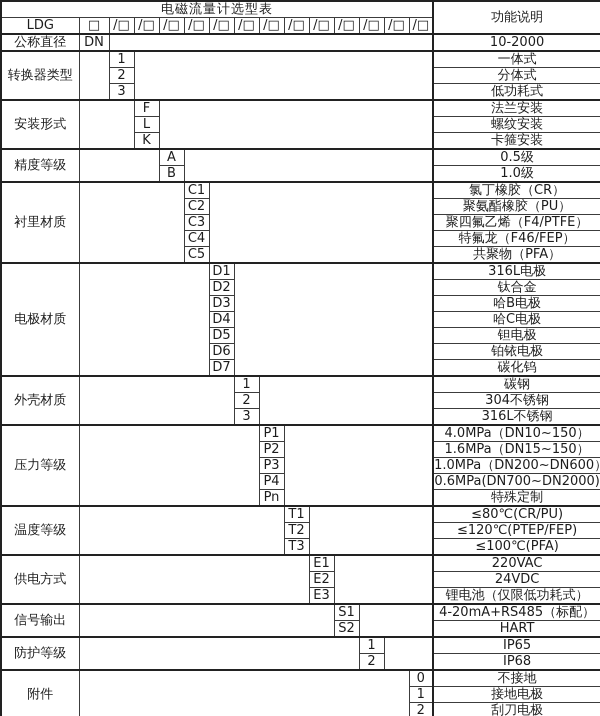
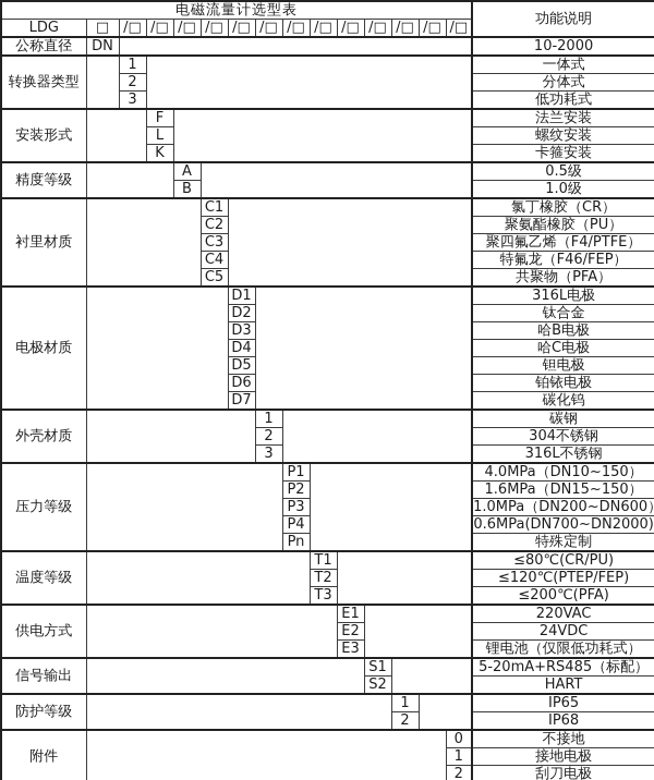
  电磁流量计选型表	功能说明
  LDG	□	/□	/□	/□	/□	/□	/□	/□	/□	/□	/□	/□	/□	/□
  公称直径	DN		10-2000
  转换器类型		1		一体式
  2	分体式
  3	低功耗式
  安装形式		F		法兰安装
  L	螺纹安装
  K	卡箍安装
  精度等级		A		0.5级
  B	1.0级
  衬里材质		C1		氯丁橡胶（CR）
  C2	聚氨酯橡胶（PU）
  C3	聚四氟乙烯（F4/PTFE）
  C4	特氟龙（F46/FEP）
  C5	共聚物（PFA）
  电极材质		D1		316L电极
  D2	钛合金
  D3	哈B电极
  D4	哈C电极
  D5	钽电极
  D6	铂铱电极
  D7	碳化钨
  外壳材质		1		碳钢
  2	304不锈钢
  3	316L不锈钢
  压力等级		P1		4.0MPa（DN10~150）
  P2	1.6MPa（DN15~150）
  P3	1.0MPa（DN200~DN600
  P4	0.6MPa(DN700~DN2000)
  Pn	特殊定制
  温度等级		T1		≤80℃(CR/PU)
  T2	≤120℃(PTEP/FEP)
- T3	≤100℃(PFA)
+ T3	≤200℃(PFA)
  供电方式		E1		220VAC
  E2	24VDC
  E3	锂电池（仅限低功耗式）
- 信号输出		S1		4-20mA+RS485（标配）
+ 信号输出		S1		5-20mA+RS485（标配）
  S2	HART
  防护等级		1		IP65
  2	IP68
  附件		0	不接地
  1	接地电极
  2	刮刀电极
